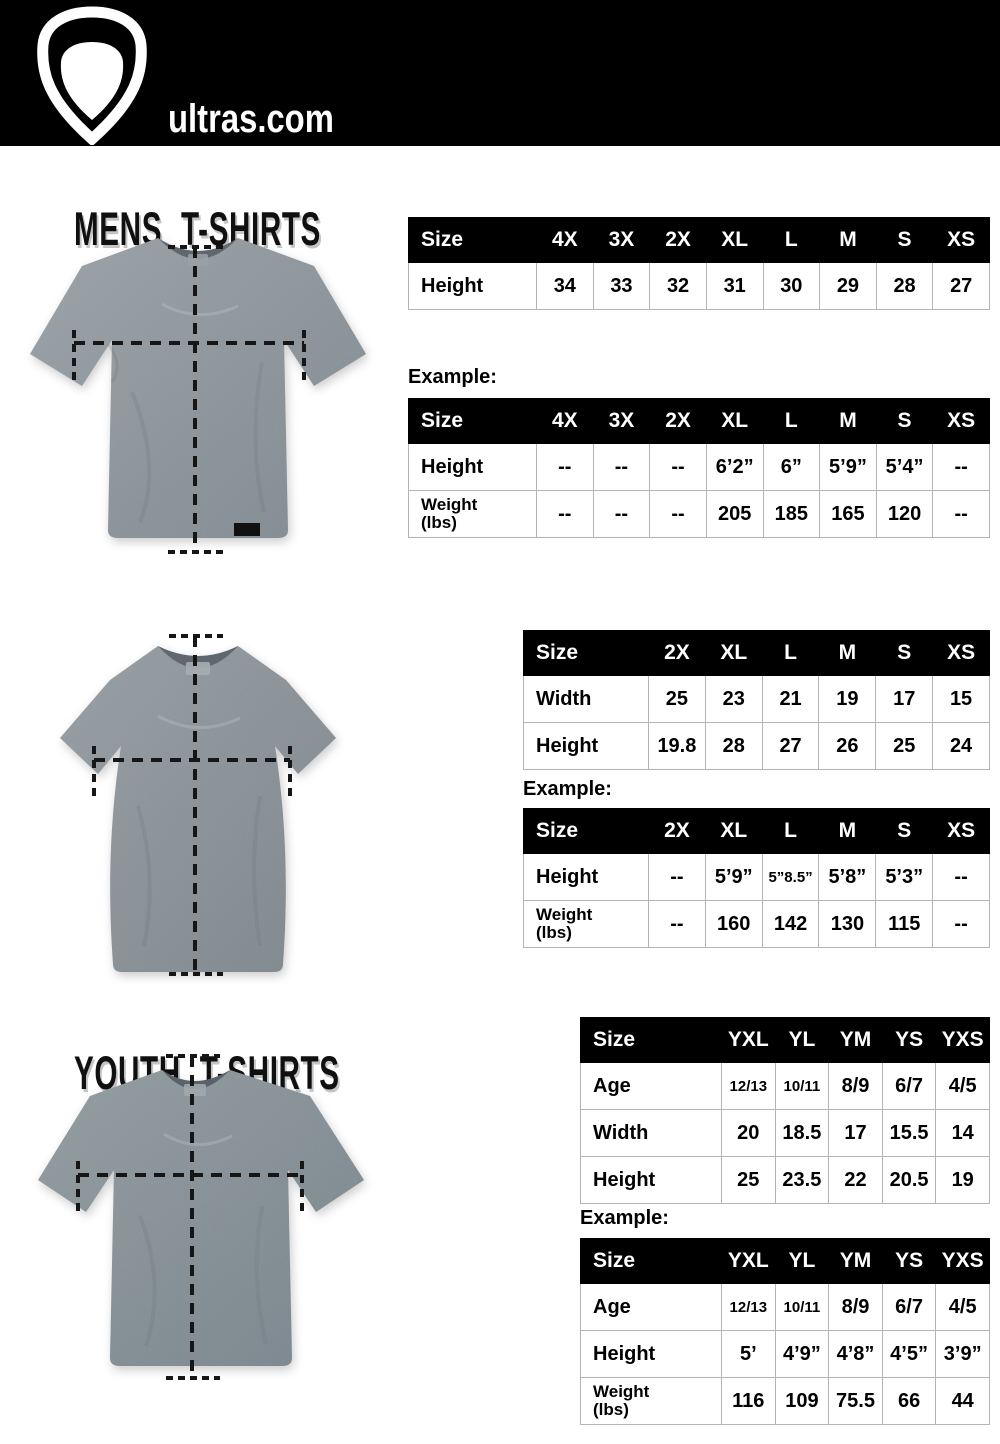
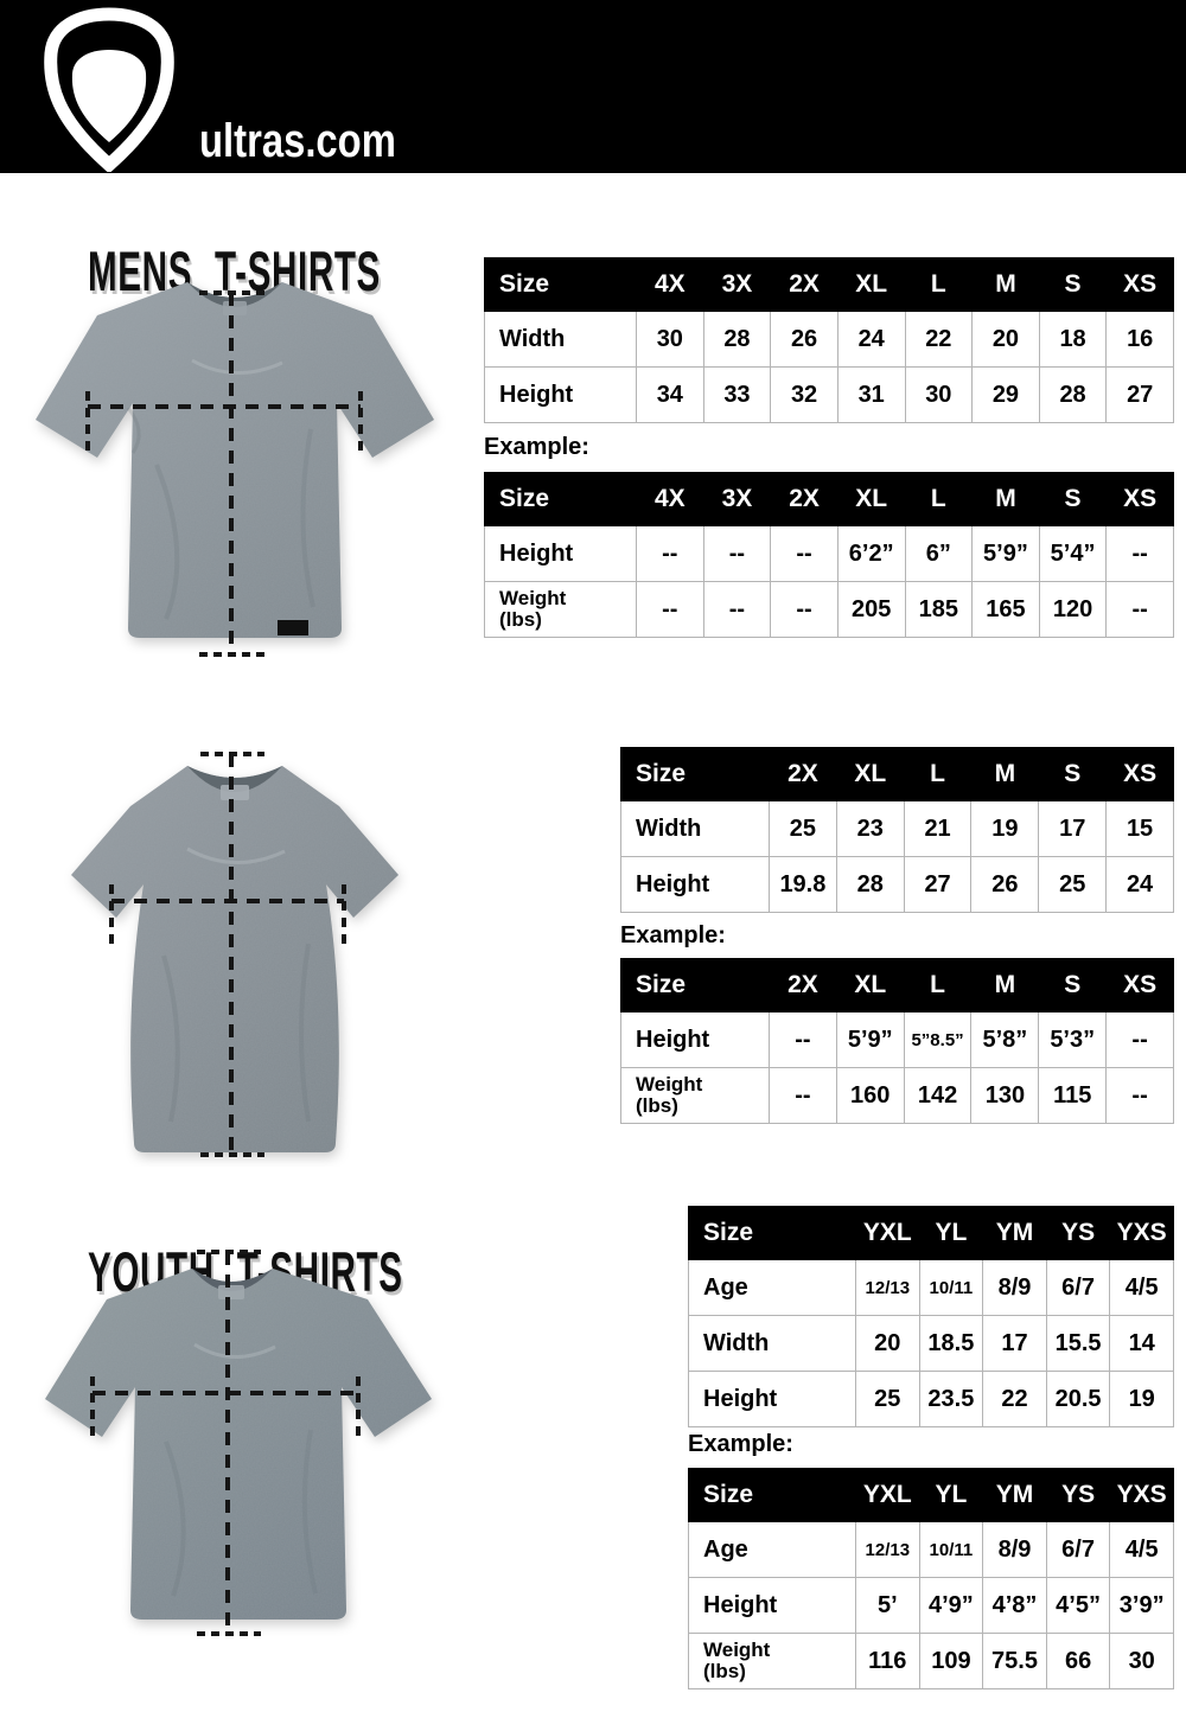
  ultras.com
  MENS T-SHIRTS
  YOUTH T-HIRTS
  Size	4X	3X	2X	XL	L	M	S	XS
+ Width	30	28	26	24	22	20	18	16
  Height	34	33	32	31	30	29	28	27
  Example:
  Size	4X	3X	2X	XL	L	M	S	XS
  Height	--	--	--	6’2”	6”	5’9”	5’4”	--
  Weight (lbs)	--	--	--	205	185	165	120	--
  Size	2X	XL	L	M	S	XS
  Width	25	23	21	19	17	15
  Height	19.8	28	27	26	25	24
  Example:
  Size	2X	XL	L	M	S	XS
  Height	--	5’9”	5”8.5”	5’8”	5’3”	--
  Weight (lbs)	--	160	142	130	115	--
  Size	YXL	YL	YM	YS	YXS
  Age	12/13	10/11	8/9	6/7	4/5
  Width	20	18.5	17	15.5	14
  Height	25	23.5	22	20.5	19
  Example:
  Size	YXL	YL	YM	YS	YXS
  Age	12/13	10/11	8/9	6/7	4/5
  Height	5’	4’9”	4’8”	4’5”	3’9”
- Weight (lbs)	116	109	75.5	66	44
+ Weight (lbs)	116	109	75.5	66	30
